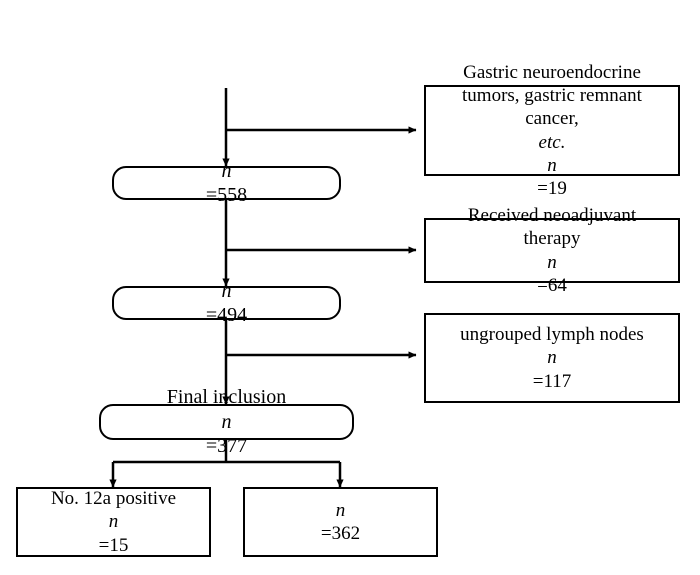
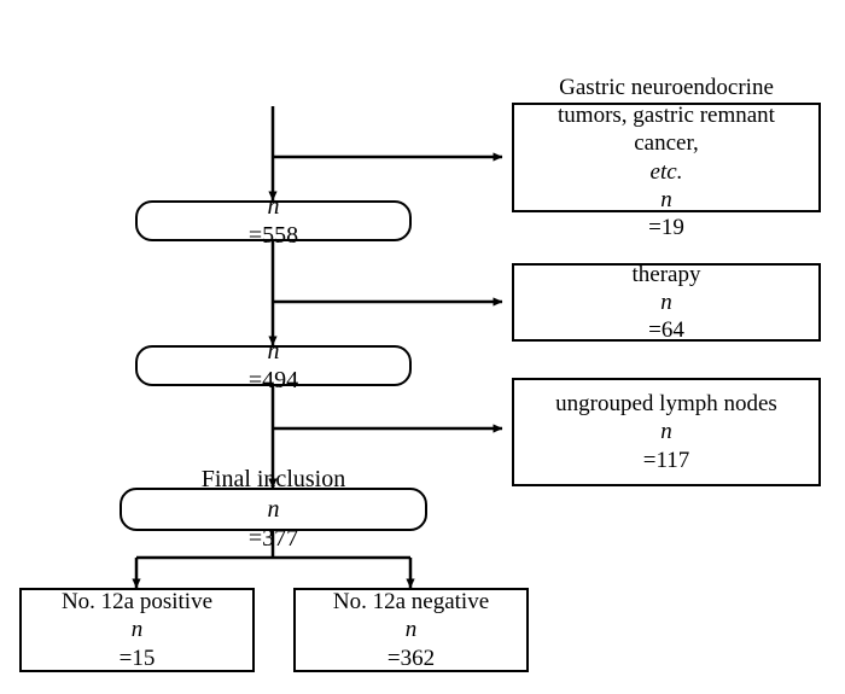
  Gastric neuroendocrine
  tumors, gastric remnant
  cancer,
  etc.
  n
  =19
  n
  =558
- Received neoadjuvant
  therapy
  n
  =64
  n
  =494
  ungrouped lymph nodes
  n
  =117
  Final inclusion
  n
  =377
  No. 12a positive
  n
  =15
+ No. 12a negative
  n
  =362
